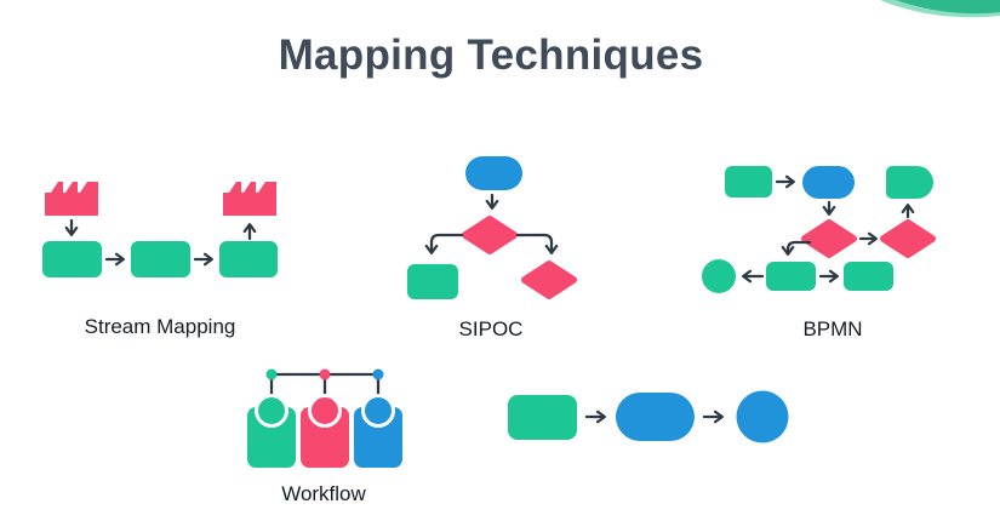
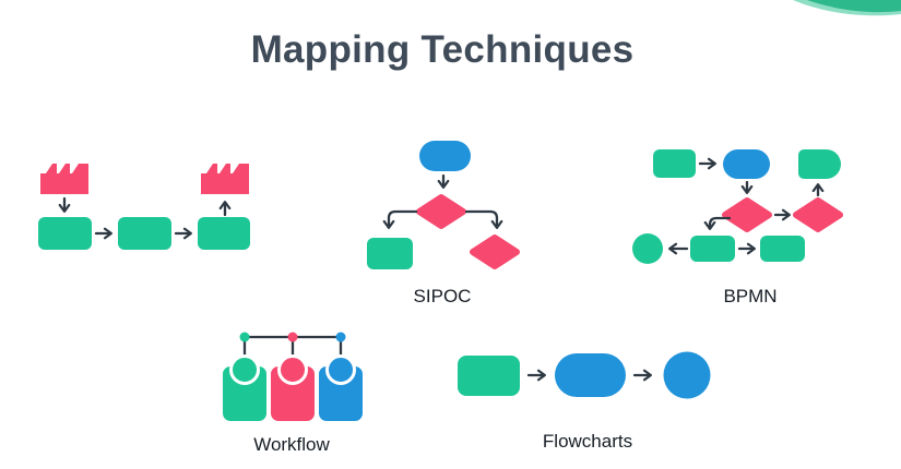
  Mapping Techniques
- Stream Mapping
  SIPOC
  BPMN
  Workflow
+ Flowcharts
